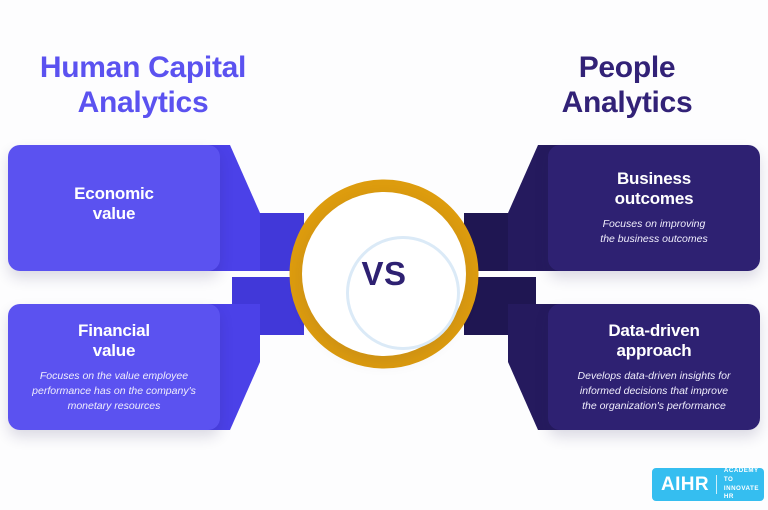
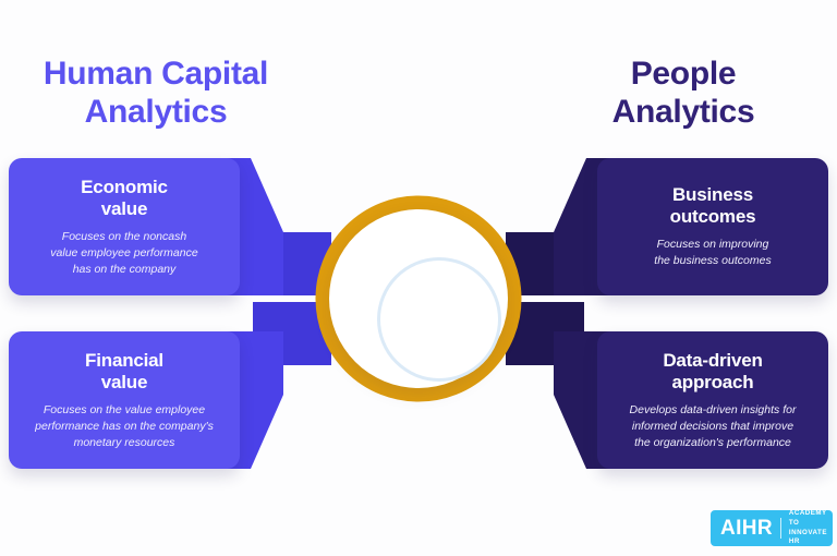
  Human Capital
  Analytics
  People
  Analytics
  Economic
  value
+ Focuses on the noncash
+ value employee performance
+ has on the company
  Financial
  value
  Focuses on the value employee
  performance has on the company's
  monetary resources
- VS
  Business
  outcomes
  Focuses on improving
  the business outcomes
  Data-driven
  approach
  Develops data-driven insights for
  informed decisions that improve
  the organization's performance
  AIHR
